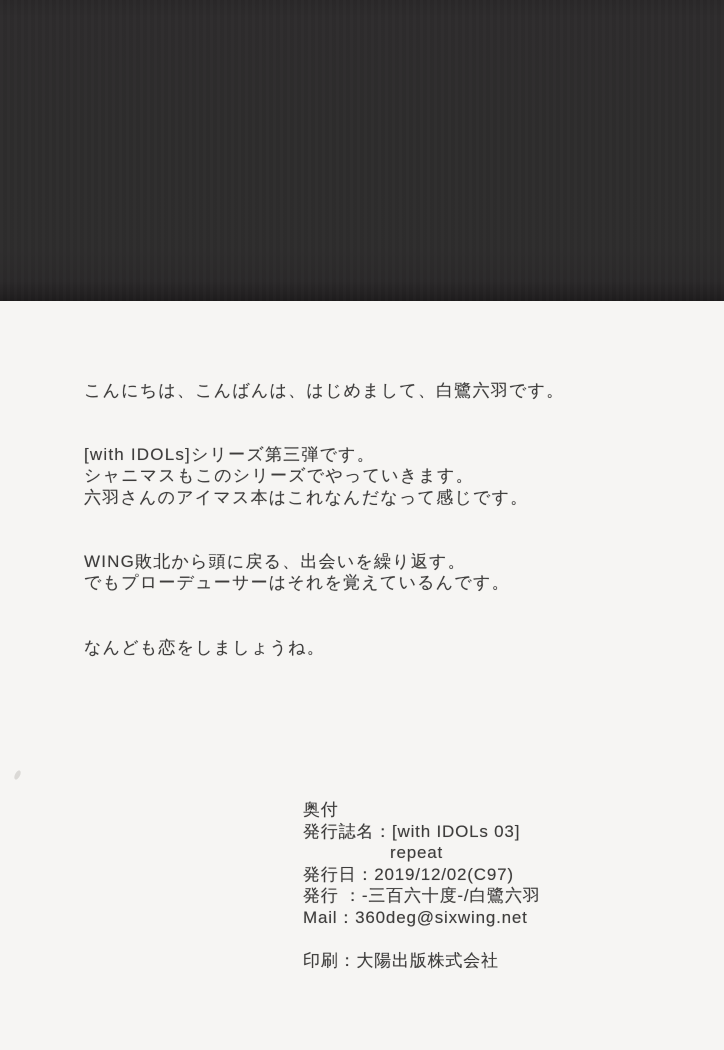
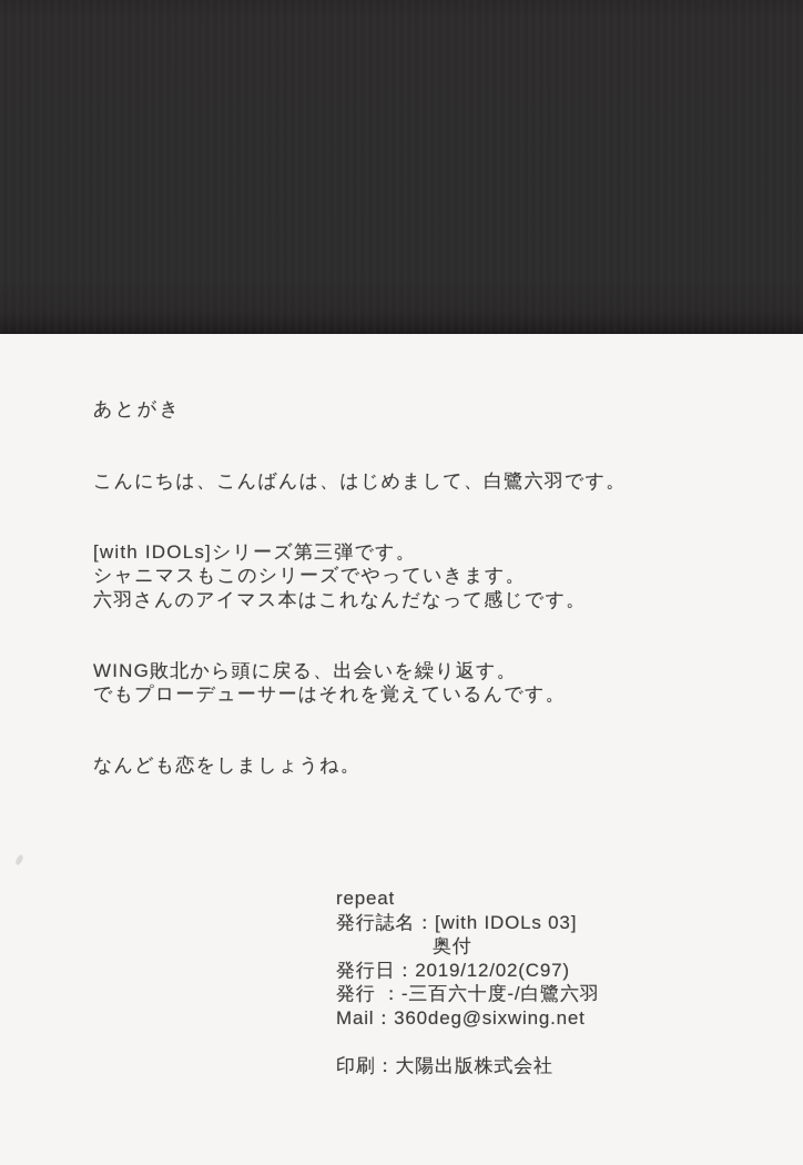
+ あとがき
  こんにちは、こんばんは、はじめまして、白鷺六羽です。
  [with IDOLs]シリーズ第三弾です。
  シャニマスもこのシリーズでやっていきます。
  六羽さんのアイマス本はこれなんだなって感じです。
  WING敗北から頭に戻る、出会いを繰り返す。
  でもプローデューサーはそれを覚えているんです。
  なんども恋をしましょうね。
- 奥付
+ repeat
  発行誌名：[with IDOLs 03]
- repeat
+ 奥付
  発行日：2019/12/02(C97)
  発行 ：-三百六十度-/白鷺六羽
  Mail：360deg@sixwing.net
  印刷：大陽出版株式会社
